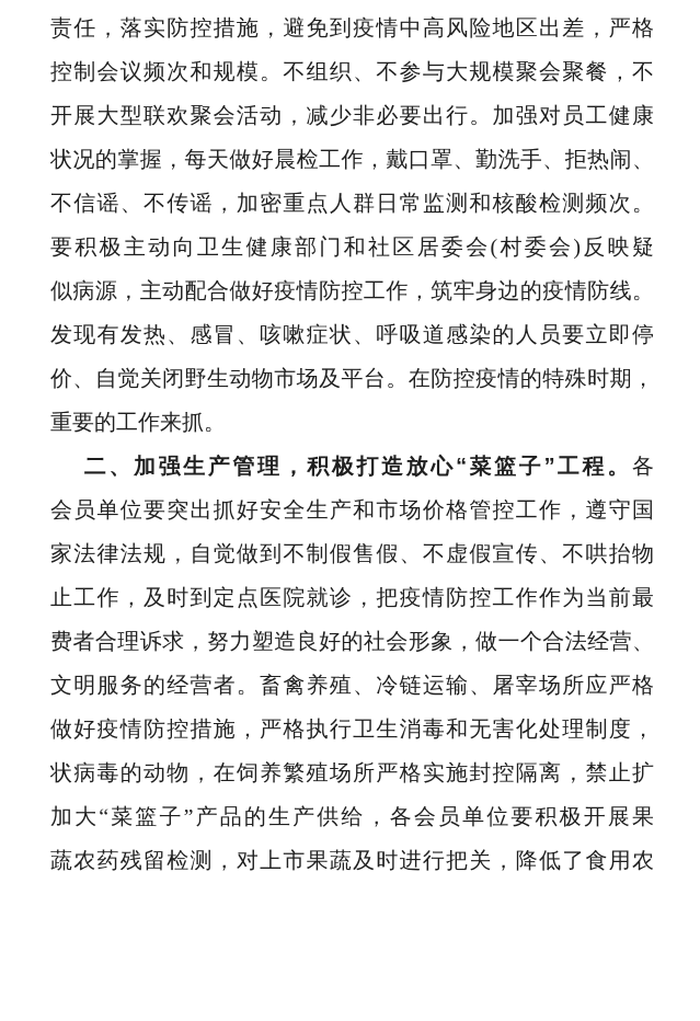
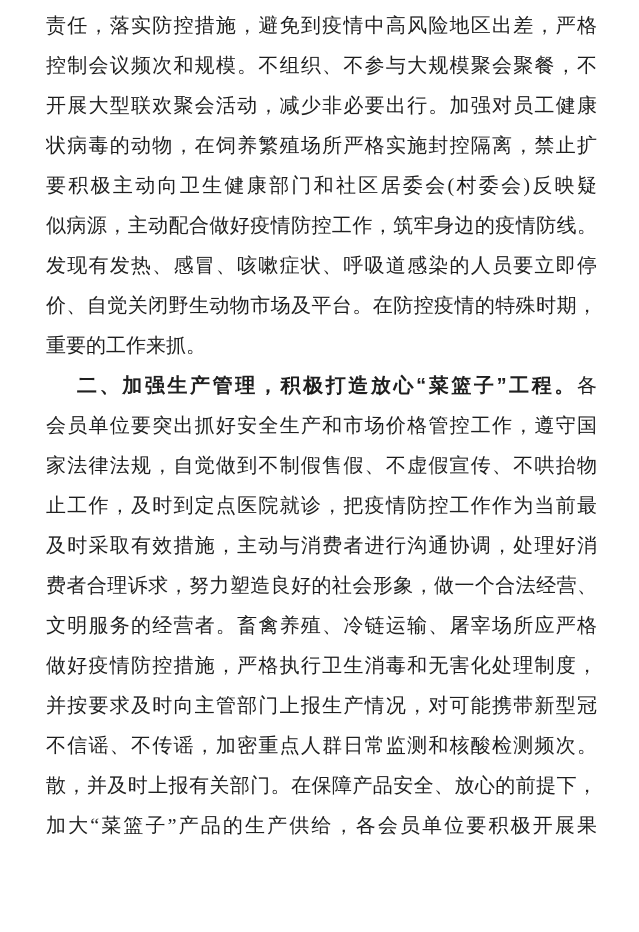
  责任，落实防控措施，避免到疫情中高风险地区出差，严格
  控制会议频次和规模。不组织、不参与大规模聚会聚餐，不
  开展大型联欢聚会活动，减少非必要出行。加强对员工健康
- 状况的掌握，每天做好晨检工作，戴口罩、勤洗手、拒热闹、
- 不信谣、不传谣，加密重点人群日常监测和核酸检测频次。
+ 状病毒的动物，在饲养繁殖场所严格实施封控隔离，禁止扩
  要积极主动向卫生健康部门和社区居委会(村委会)反映疑
  似病源，主动配合做好疫情防控工作，筑牢身边的疫情防线。
  发现有发热、感冒、咳嗽症状、呼吸道感染的人员要立即停
  价、自觉关闭野生动物市场及平台。在防控疫情的特殊时期，
  重要的工作来抓。
  二、加强生产管理，积极打造放心“菜篮子”工程。各
  会员单位要突出抓好安全生产和市场价格管控工作，遵守国
  家法律法规，自觉做到不制假售假、不虚假宣传、不哄抬物
  止工作，及时到定点医院就诊，把疫情防控工作作为当前最
+ 及时采取有效措施，主动与消费者进行沟通协调，处理好消
  费者合理诉求，努力塑造良好的社会形象，做一个合法经营、
  文明服务的经营者。畜禽养殖、冷链运输、屠宰场所应严格
  做好疫情防控措施，严格执行卫生消毒和无害化处理制度，
+ 并按要求及时向主管部门上报生产情况，对可能携带新型冠
- 状病毒的动物，在饲养繁殖场所严格实施封控隔离，禁止扩
+ 不信谣、不传谣，加密重点人群日常监测和核酸检测频次。
+ 散，并及时上报有关部门。在保障产品安全、放心的前提下，
  加大“菜篮子”产品的生产供给，各会员单位要积极开展果
- 蔬农药残留检测，对上市果蔬及时进行把关，降低了食用农
